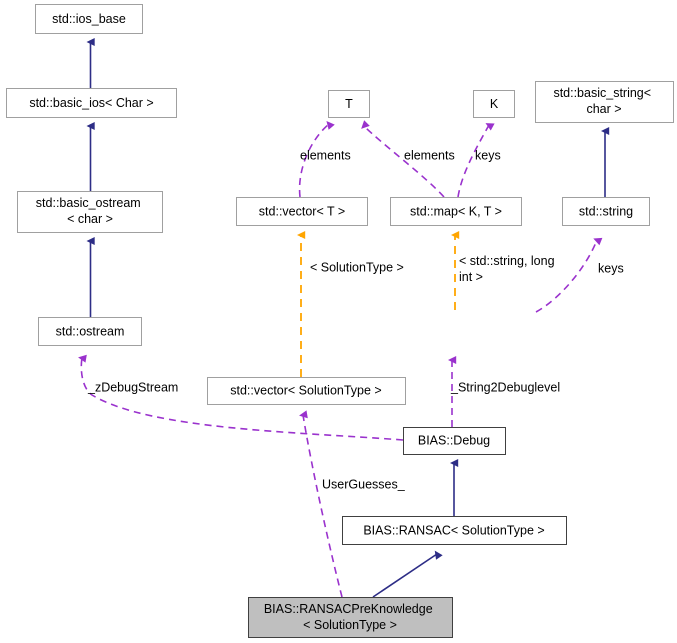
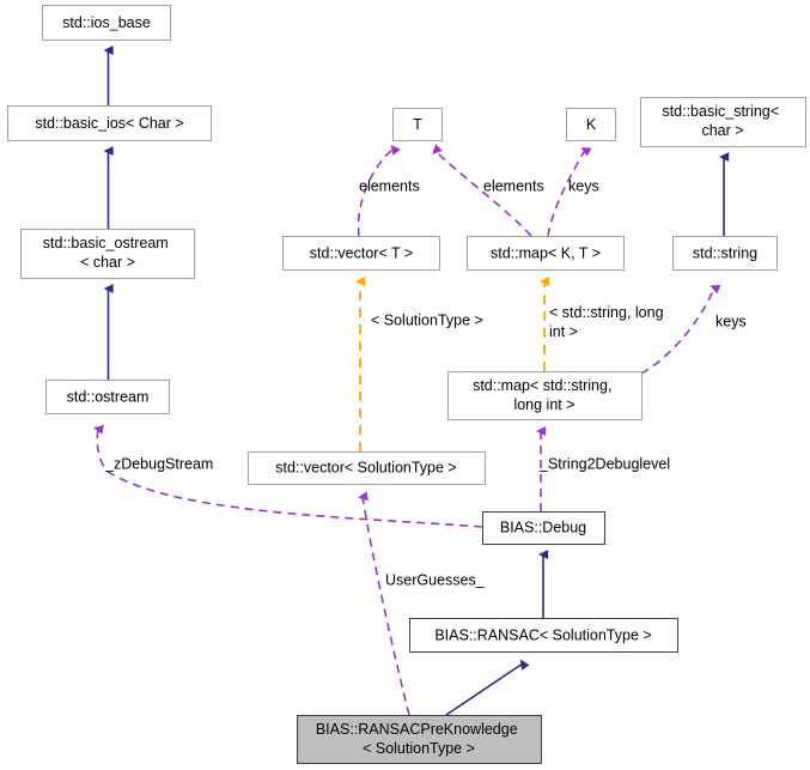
  elements
  elements
  keys
  keys
  < SolutionType >
  < std::string, long int >
  _zDebugStream
  _String2Debuglevel
  UserGuesses_
  std::ios_base
  std::basic_ios< Char >
  std::basic_ostream < char >
  std::ostream
  T
  K
  std::basic_string< char >
  std::vector< T >
  std::map< K, T >
  std::string
+ std::map< std::string, long int >
  std::vector< SolutionType >
  BIAS::Debug
  BIAS::RANSAC< SolutionType >
  BIAS::RANSACPreKnowledge < SolutionType >
